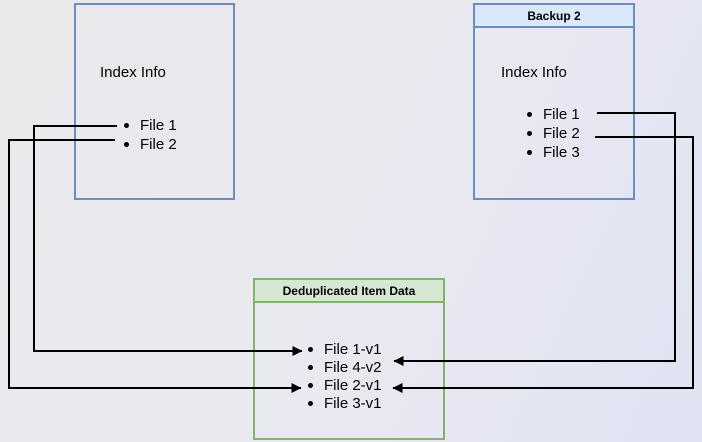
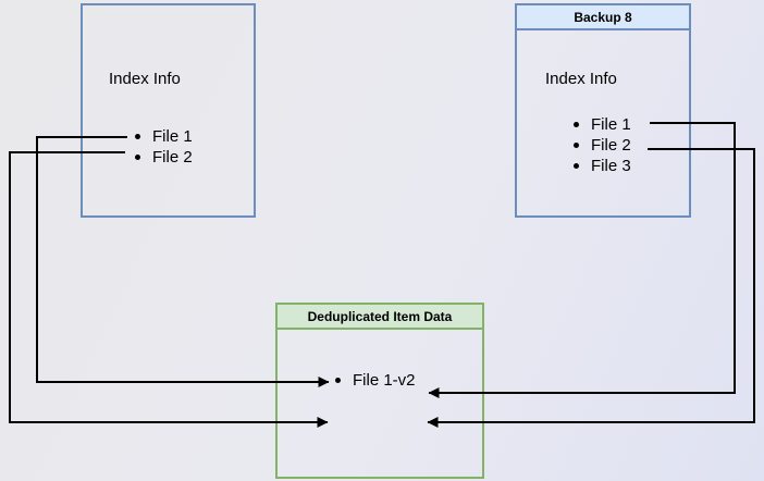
  Index Info
  File 1
  File 2
- Backup 2
+ Backup 8
  Index Info
  File 1
  File 2
  File 3
  Deduplicated Item Data
- File 1-v1
- File 4-v2
+ File 1-v2
- File 2-v1
- File 3-v1
